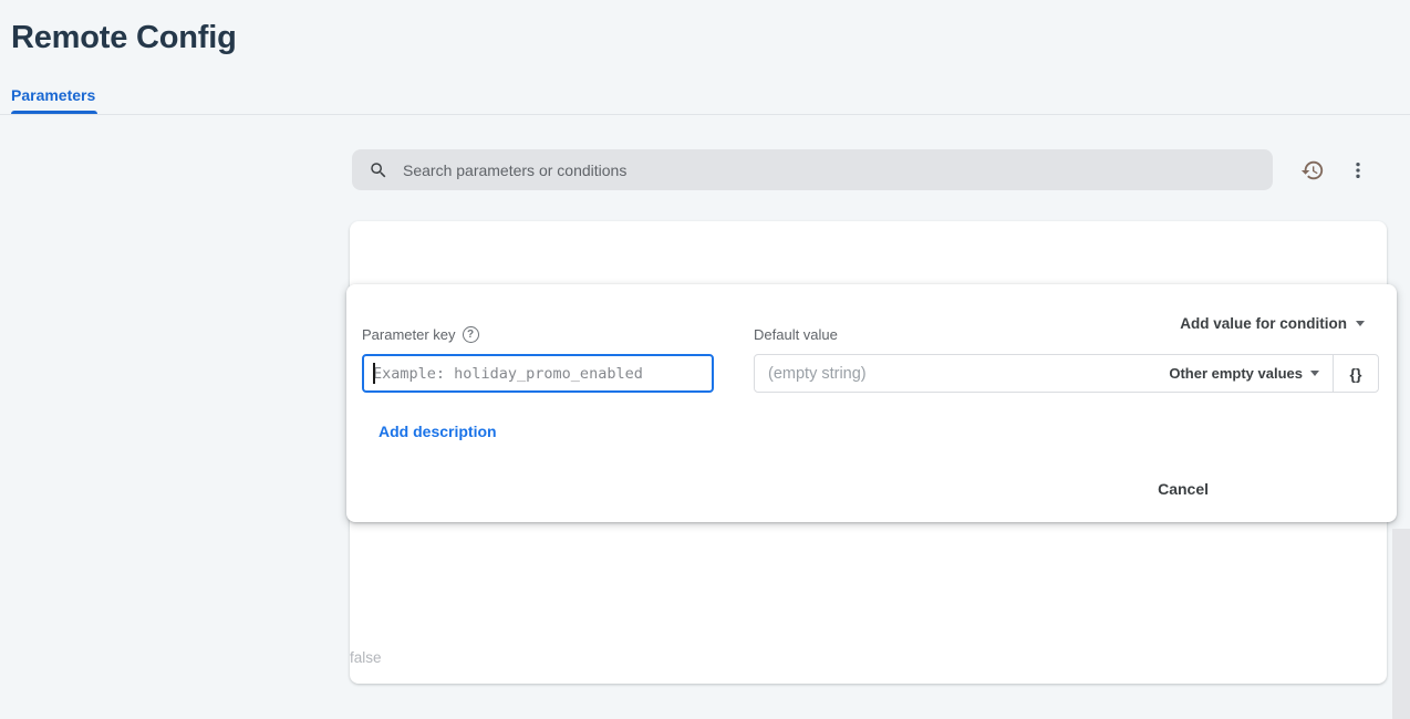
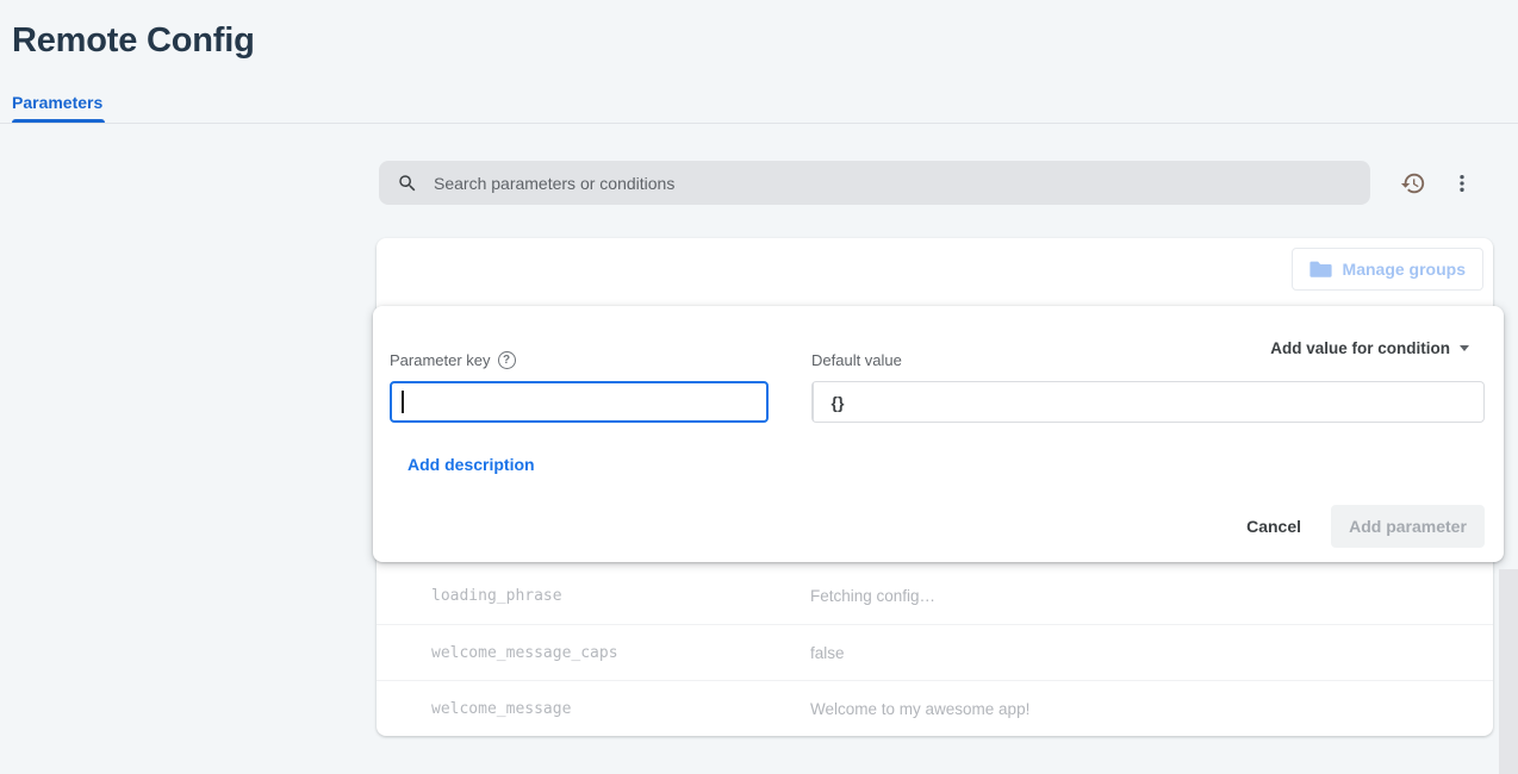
  Remote Config
  Parameters
  Search parameters or conditions
+ Manage groups
+ loading_phrase
+ Fetching config…
+ welcome_message_caps
  false
+ welcome_message
+ Welcome to my awesome app!
  Parameter key
  ?
  Default value
  Add value for condition
- Example: holiday_promo_enabled
- (empty string)
- Other empty values
  {}
  Add description
  Cancel
+ Add parameter
